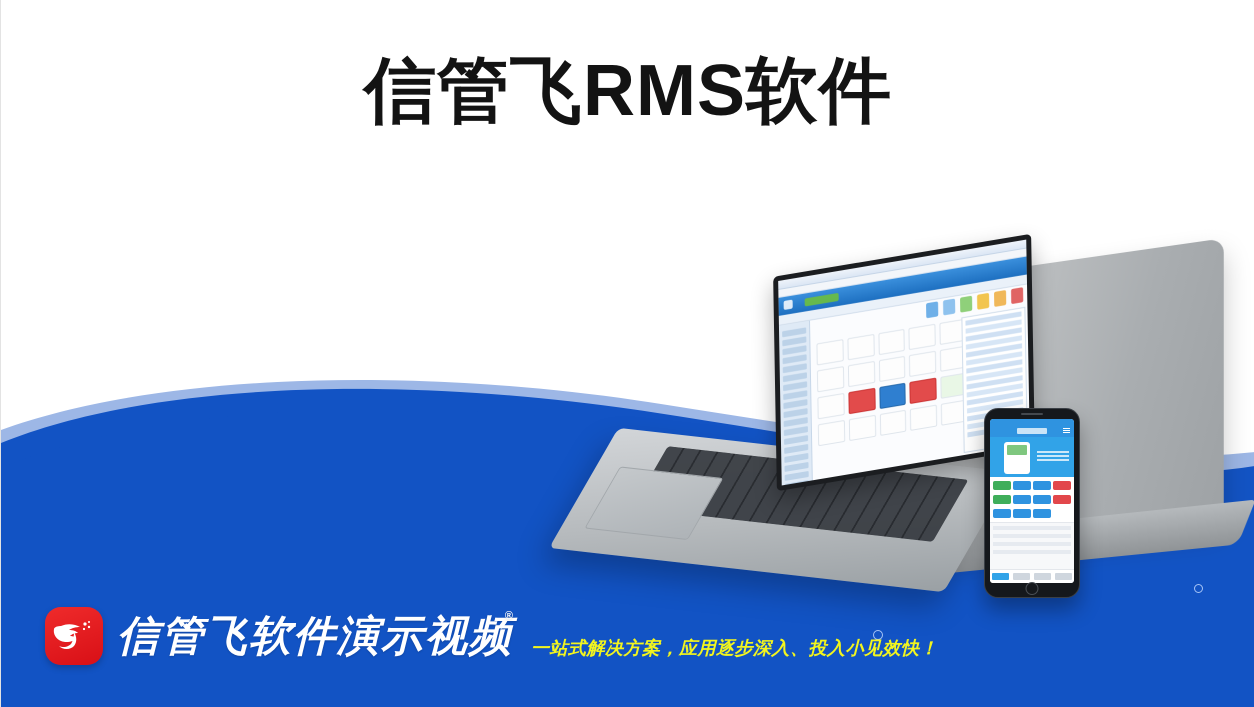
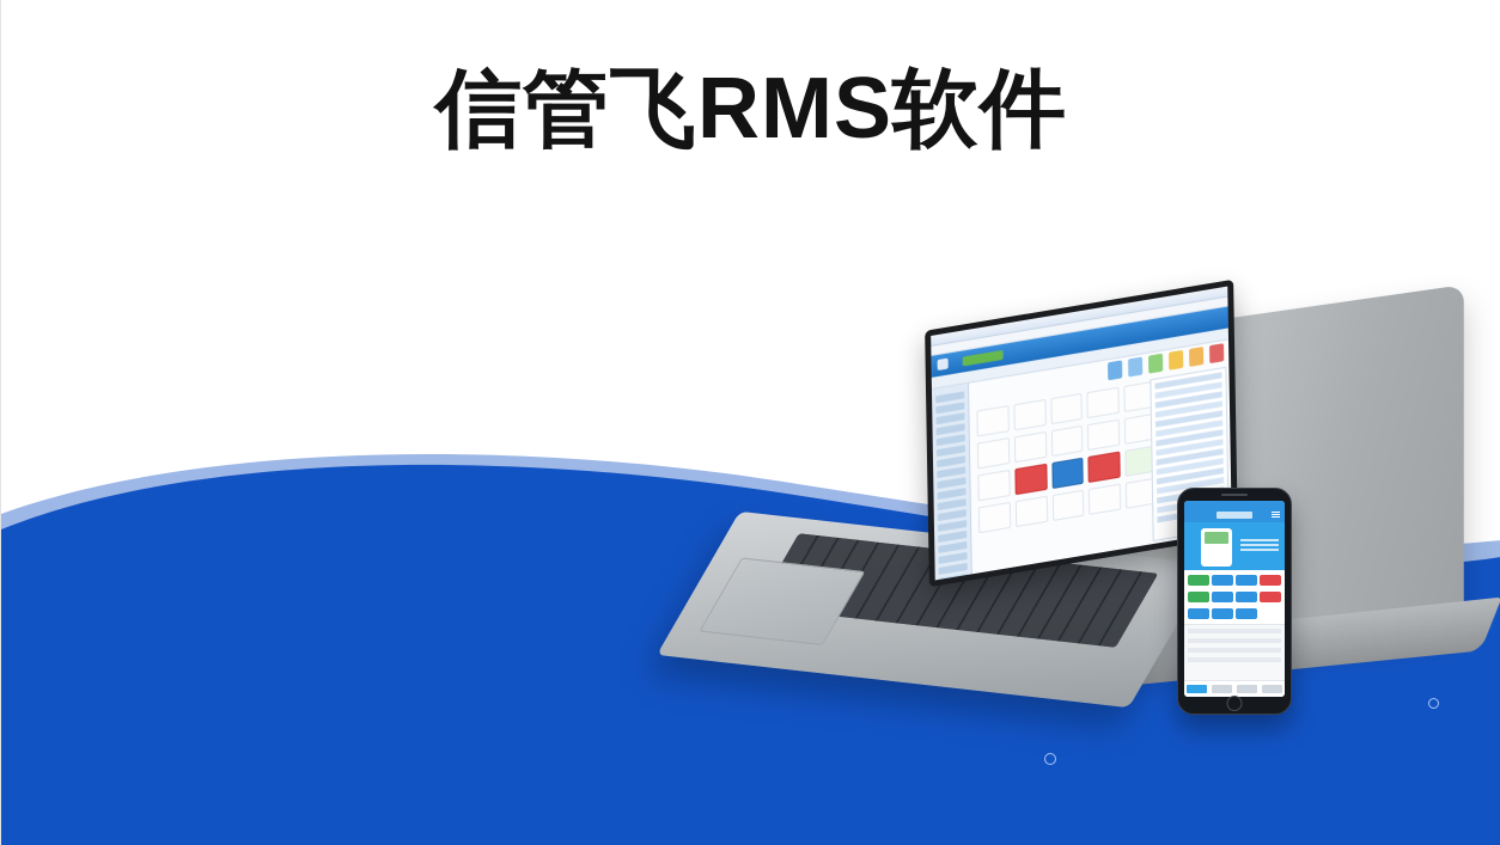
  信管飞RMS软件
- 信管飞软件演示视频
- ®
- 一站式解决方案，应用逐步深入、投入小见效快！
